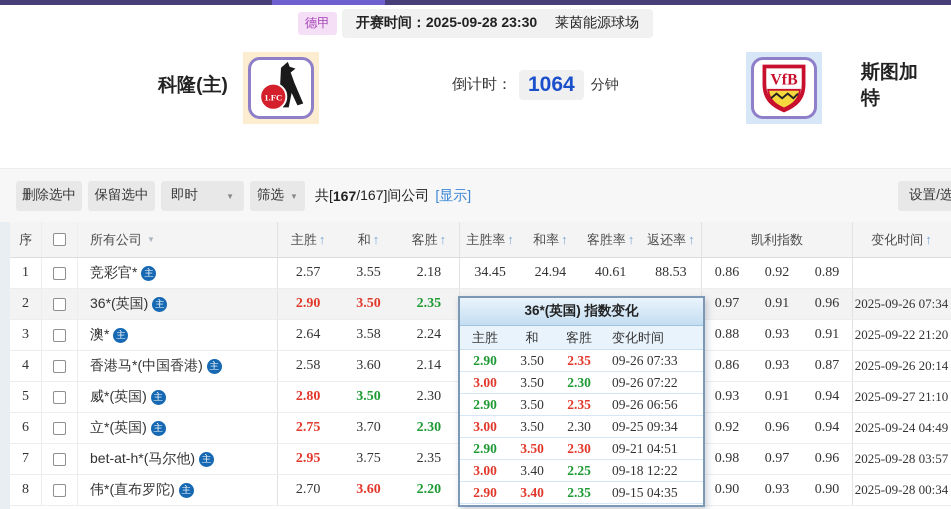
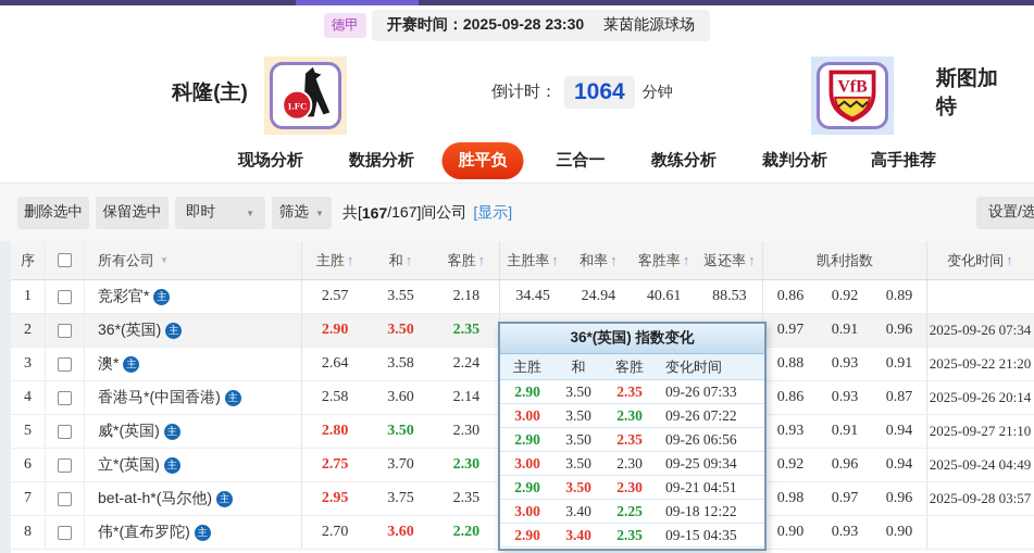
  德甲
  开赛时间：2025-09-28 23:30
  莱茵能源球场
  科隆(主)
  1.FC
  倒计时：
  1064
  分钟
  VfB
  斯图加特
+ 现场分析
+ 数据分析
+ 胜平负
+ 三合一
+ 教练分析
+ 裁判分析
+ 高手推荐
  删除选中
  保留选中
  即时
  ▼
  筛选
  ▼
  共[
  167
  /167]间公司
  [显示]
  设置/选
  序
  所有公司
  ▼
  主胜
  ↑
  和
  ↑
  客胜
  ↑
  主胜率
  ↑
  和率
  ↑
  客胜率
  ↑
  返还率
  ↑
  凯利指数
  变化时间
  ↑
  1
  竞彩官*
  主
  2.57
  3.55
  2.18
  34.45
  24.94
  40.61
  88.53
  0.86
  0.92
  0.89
  2
  36*(英国)
  主
  2.90
  3.50
  2.35
  0.97
  0.91
  0.96
  2025-09-26 07:34
  3
  澳*
  主
  2.64
  3.58
  2.24
  0.88
  0.93
  0.91
  2025-09-22 21:20
  4
  香港马*(中国香港)
  主
  2.58
  3.60
  2.14
  0.86
  0.93
  0.87
  2025-09-26 20:14
  5
  威*(英国)
  主
  2.80
  3.50
  2.30
  0.93
  0.91
  0.94
  2025-09-27 21:10
  6
  立*(英国)
  主
  2.75
  3.70
  2.30
  0.92
  0.96
  0.94
  2025-09-24 04:49
  7
  bet-at-h*(马尔他)
  主
  2.95
  3.75
  2.35
  0.98
  0.97
  0.96
  2025-09-28 03:57
  8
  伟*(直布罗陀)
  主
  2.70
  3.60
  2.20
  0.90
  0.93
  0.90
- 2025-09-28 00:34
  36*(英国) 指数变化
  主胜
  和
  客胜
  变化时间
  2.90
  3.50
  2.35
  09-26 07:33
  3.00
  3.50
  2.30
  09-26 07:22
  2.90
  3.50
  2.35
  09-26 06:56
  3.00
  3.50
  2.30
  09-25 09:34
  2.90
  3.50
  2.30
  09-21 04:51
  3.00
  3.40
  2.25
  09-18 12:22
  2.90
  3.40
  2.35
  09-15 04:35
